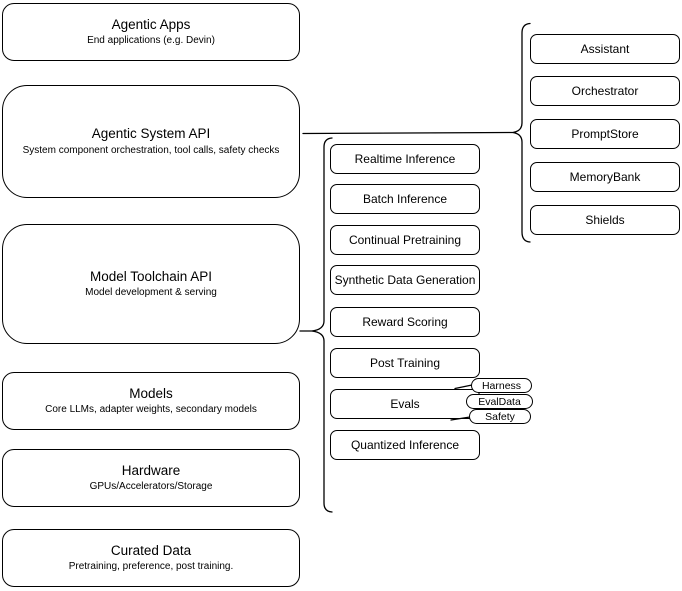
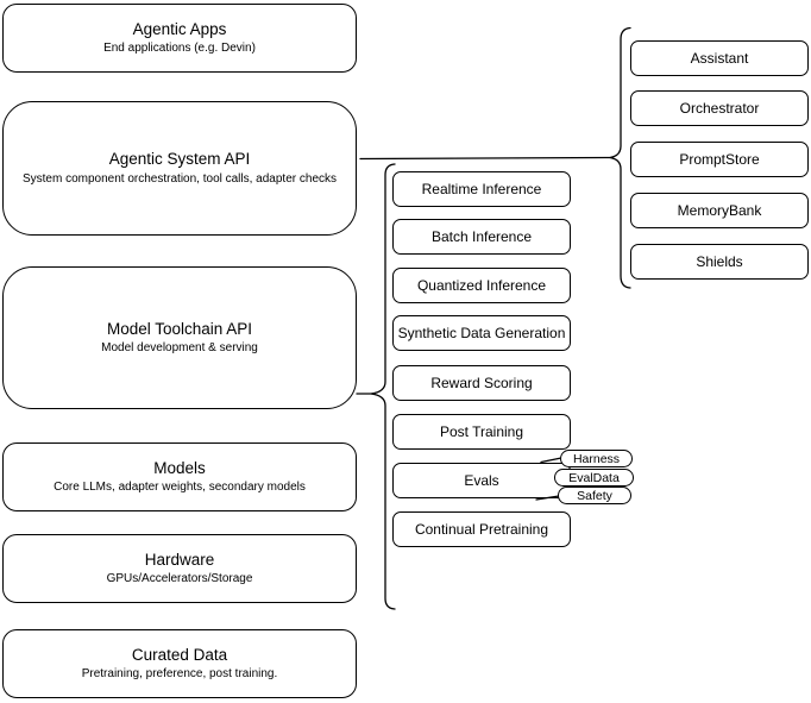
  Agentic Apps
  End applications (e.g. Devin)
  Agentic System API
- System component orchestration, tool calls, safety checks
+ System component orchestration, tool calls, adapter checks
  Model Toolchain API
  Model development & serving
  Models
  Core LLMs, adapter weights, secondary models
  Hardware
  GPUs/Accelerators/Storage
  Curated Data
  Pretraining, preference, post training.
  Realtime Inference
  Batch Inference
- Continual Pretraining
+ Quantized Inference
  Synthetic Data Generation
  Reward Scoring
  Post Training
  Evals
- Quantized Inference
+ Continual Pretraining
  Assistant
  Orchestrator
  PromptStore
  MemoryBank
  Shields
  Harness
  EvalData
  Safety
